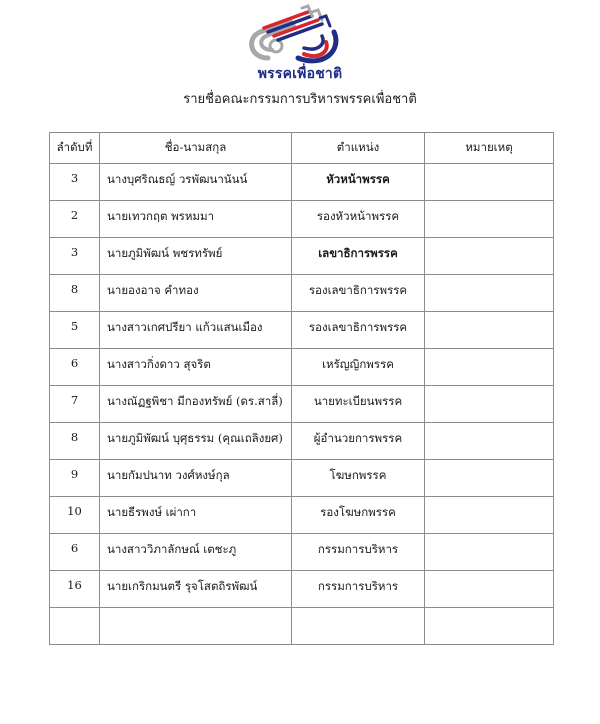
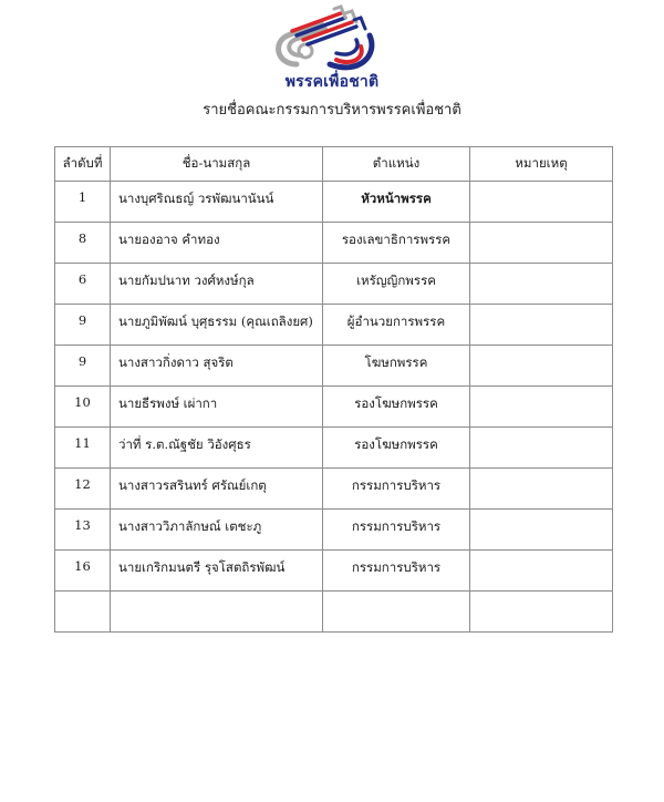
  พรรคเพื่อชาติ
  รายชื่อคณะกรรมการบริหารพรรคเพื่อชาติ
  ลำดับที่	ชื่อ-นามสกุล	ตำแหน่ง	หมายเหตุ
- 3	นางบุศริณธญ์ วรพัฒนานันน์	หัวหน้าพรรค
+ 1	นางบุศริณธญ์ วรพัฒนานันน์	หัวหน้าพรรค
- 2	นายเทวกฤต พรหมมา	รองหัวหน้าพรรค
- 3	นายภูมิพัฒน์ พชรทรัพย์	เลขาธิการพรรค
  8	นายองอาจ คำทอง	รองเลขาธิการพรรค
- 5	นางสาวเกศปรียา แก้วแสนเมือง	รองเลขาธิการพรรค
- 6	นางสาวกิ่งดาว สุจริต	เหรัญญิกพรรค
+ 6	นายกัมปนาท วงศ์หงษ์กุล	เหรัญญิกพรรค
- 7	นางณัฏฐพิชา มีกองทรัพย์ (ดร.สาลี่)	นายทะเบียนพรรค
- 8	นายภูมิพัฒน์ บุศุธรรม (คุณเถลิงยศ)	ผู้อำนวยการพรรค
+ 9	นายภูมิพัฒน์ บุศุธรรม (คุณเถลิงยศ)	ผู้อำนวยการพรรค
- 9	นายกัมปนาท วงศ์หงษ์กุล	โฆษกพรรค
+ 9	นางสาวกิ่งดาว สุจริต	โฆษกพรรค
  10	นายธีรพงษ์ เผ่ากา	รองโฆษกพรรค
+ 11	ว่าที่ ร.ต.ณัฐชัย วิอังศุธร	รองโฆษกพรรค
+ 12	นางสาวรสรินทร์ ศรัณย์เกตุ	กรรมการบริหาร
- 6	นางสาววิภาลักษณ์ เตชะภู	กรรมการบริหาร
+ 13	นางสาววิภาลักษณ์ เตชะภู	กรรมการบริหาร
  16	นายเกริกมนตรี รุจโสตถิรพัฒน์	กรรมการบริหาร
